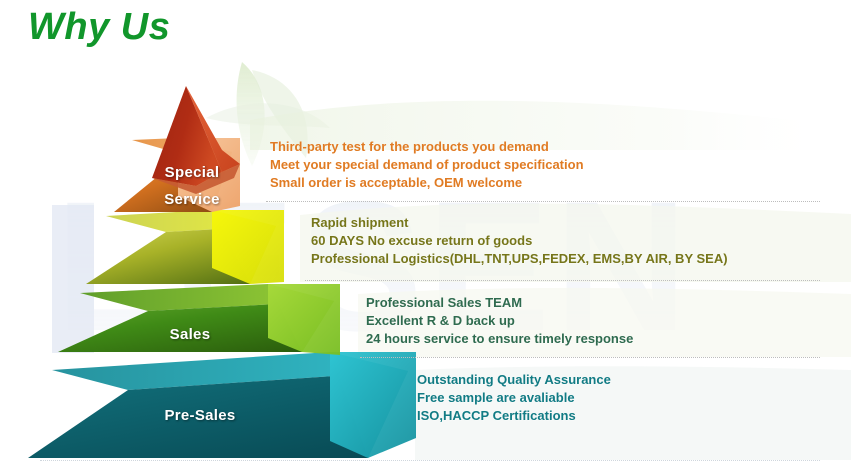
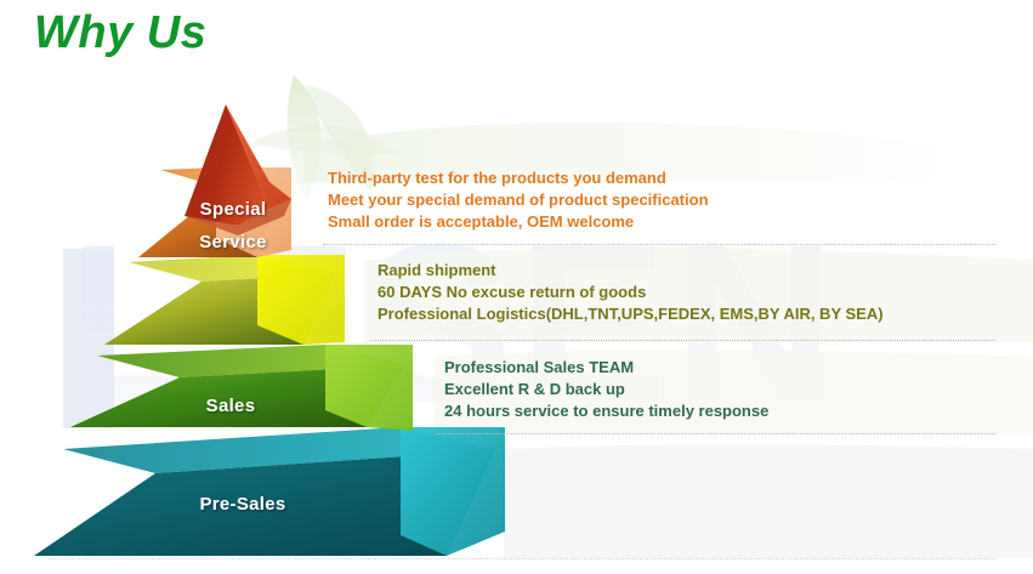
  Why Us
  Special
  Service
  Sales
  Pre-Sales
  Third-party test for the products you demand
  Meet your special demand of product specification
  Small order is acceptable, OEM welcome
  Rapid shipment
  60 DAYS No excuse return of goods
  Professional Logistics(DHL,TNT,UPS,FEDEX, EMS,BY AIR, BY SEA)
  Professional Sales TEAM
  Excellent R & D back up
  24 hours service to ensure timely response
- Outstanding Quality Assurance
- Free sample are avaliable
- ISO,HACCP Certifications
